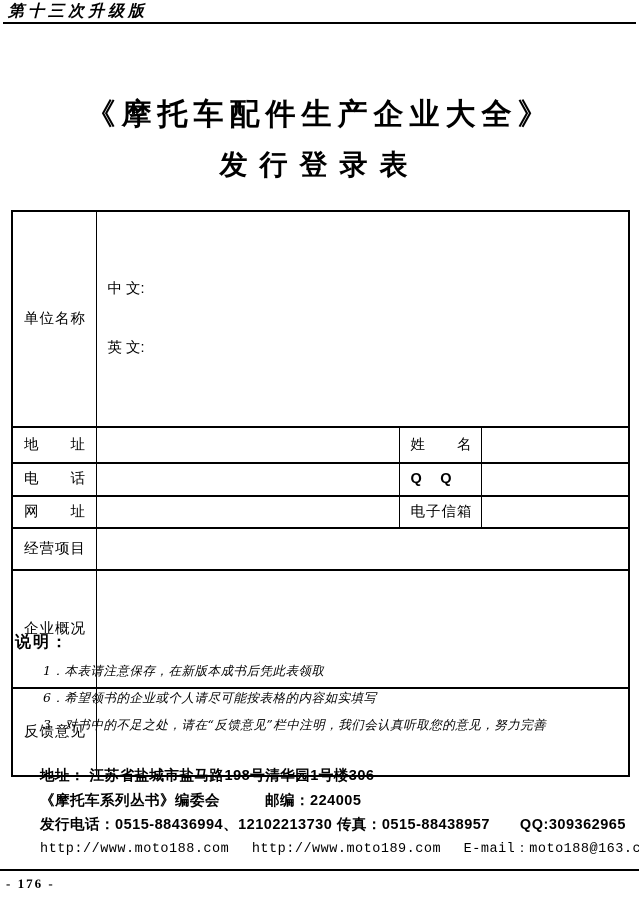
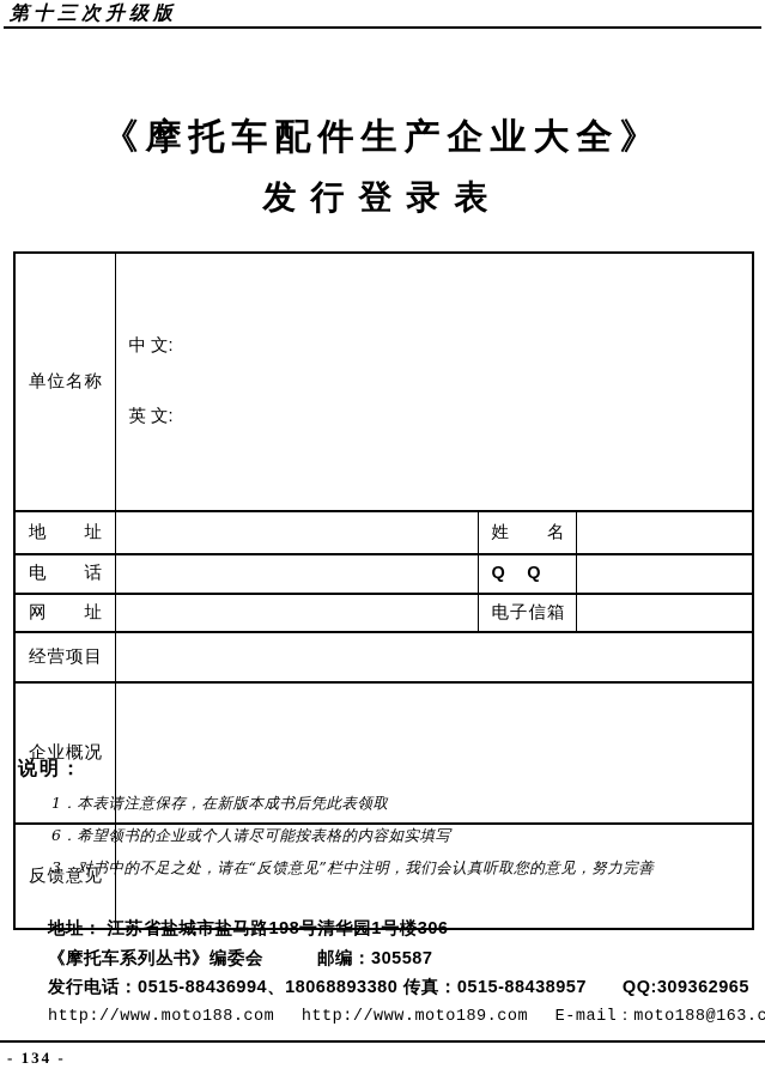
  第十三次升级版
  《摩托车配件生产企业大全》
  发行登录表
  单位名称	中 文: 英 文:
  地 址		姓 名
  电 话		Q Q
  网 址		电子信箱
  经营项目
  企业概况
  反馈意见
  说明：
  1．本表请注意保存，在新版本成书后凭此表领取
  6．希望领书的企业或个人请尽可能按表格的内容如实填写
  3．对书中的不足之处，请在“反馈意见”栏中注明，我们会认真听取您的意见，努力完善
  地址： 江苏省盐城市盐马路198号清华园1号楼306
- 《摩托车系列丛书》编委会 邮编：224005
+ 《摩托车系列丛书》编委会 邮编：305587
- 发行电话：0515-88436994、12102213730 传真：0515-88438957 QQ:309362965
+ 发行电话：0515-88436994、18068893380 传真：0515-88438957 QQ:309362965
  http://www.moto188.com http://www.moto189.com E-mail：moto188@163.c
- - 176 -
+ - 134 -
